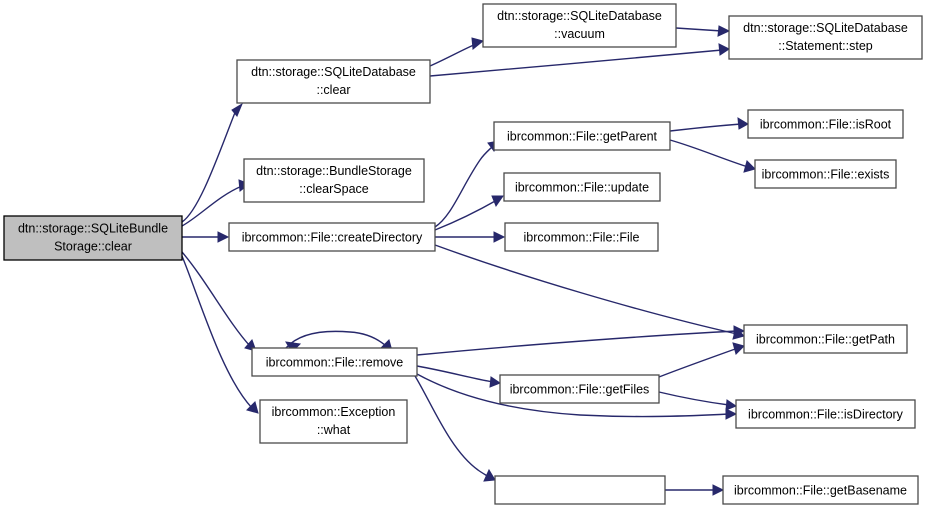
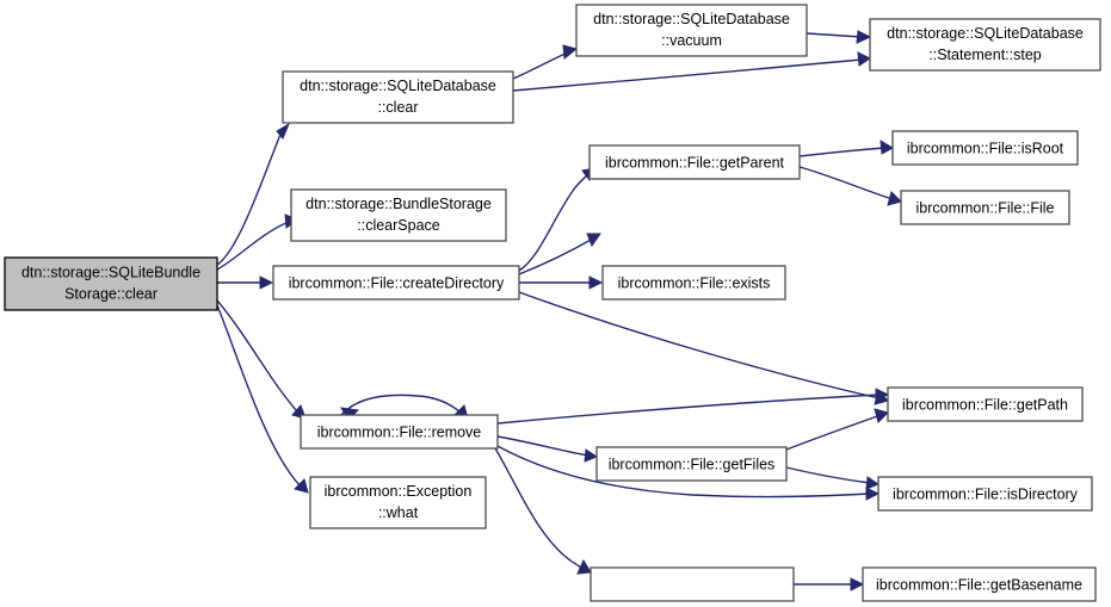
  dtn::storage::SQLiteBundle
  Storage::clear
  dtn::storage::SQLiteDatabase
  ::clear
  dtn::storage::SQLiteDatabase
  ::vacuum
  dtn::storage::SQLiteDatabase
  ::Statement::step
  dtn::storage::BundleStorage
  ::clearSpace
  ibrcommon::File::createDirectory
  ibrcommon::File::getParent
  ibrcommon::File::isRoot
- ibrcommon::File::exists
+ ibrcommon::File::File
- ibrcommon::File::update
- ibrcommon::File::File
+ ibrcommon::File::exists
  ibrcommon::File::remove
  ibrcommon::Exception
  ::what
  ibrcommon::File::getFiles
  ibrcommon::File::getPath
  ibrcommon::File::isDirectory
  ibrcommon::File::getBasename
